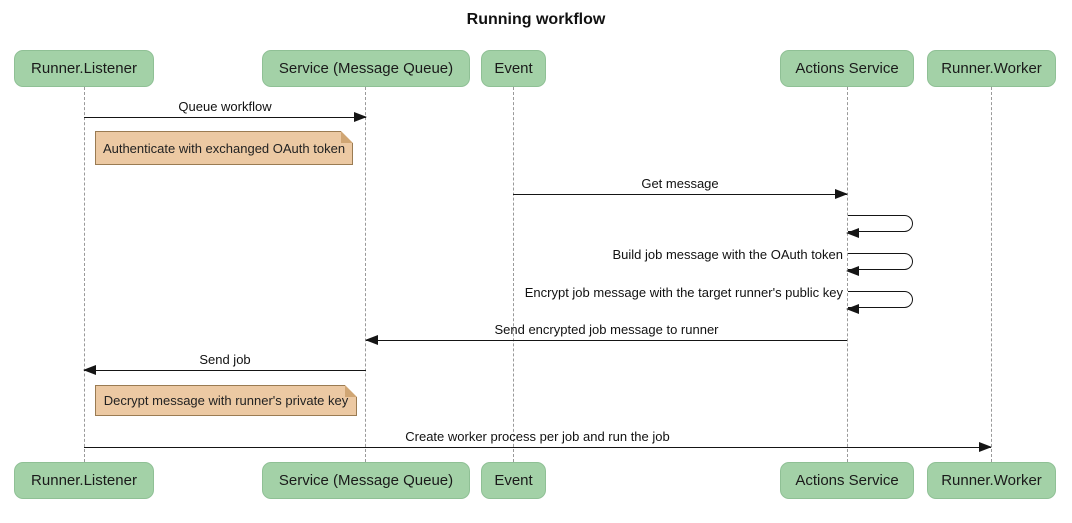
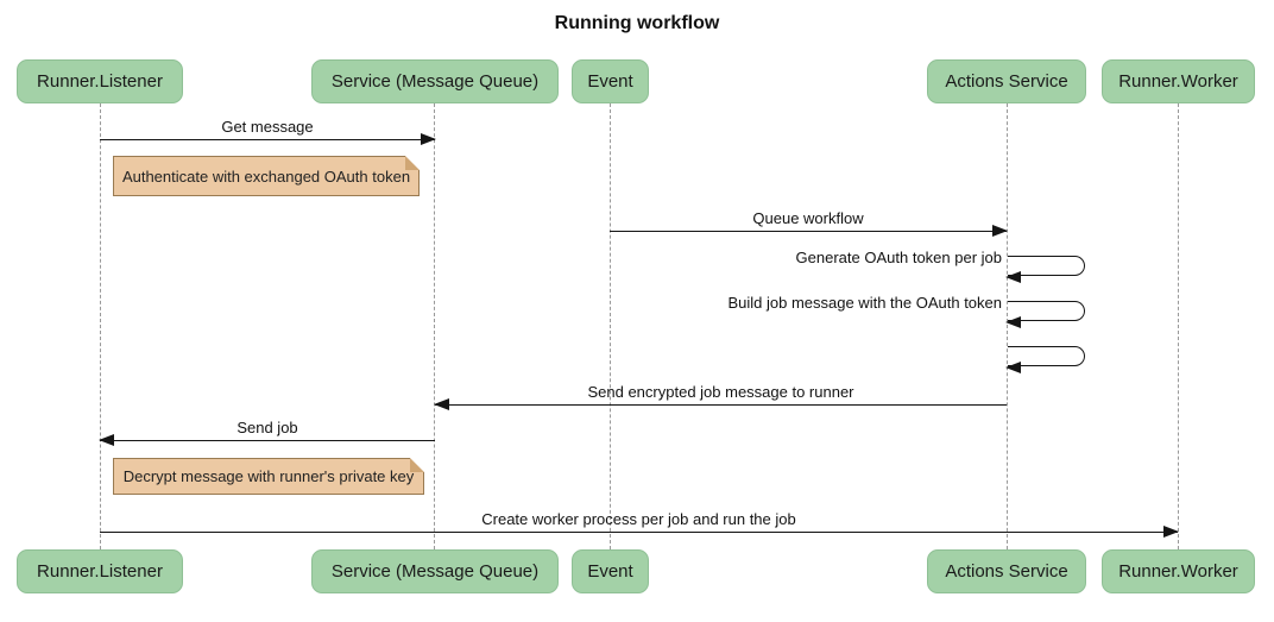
  Running workflow
  Runner.Listener
  Service (Message Queue)
  Event
  Actions Service
  Runner.Worker
- Queue workflow
+ Get message
  Authenticate with exchanged OAuth token
- Get message
+ Queue workflow
+ Generate OAuth token per job
  Build job message with the OAuth token
- Encrypt job message with the target runner's public key
  Send encrypted job message to runner
  Send job
  Decrypt message with runner's private key
  Create worker process per job and run the job
  Runner.Listener
  Service (Message Queue)
  Event
  Actions Service
  Runner.Worker
